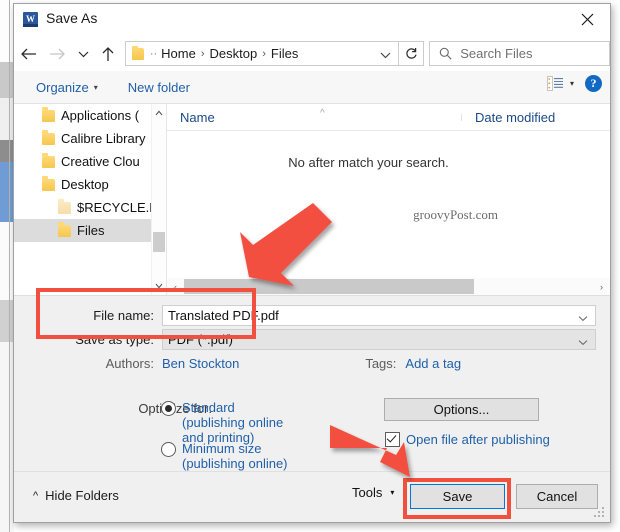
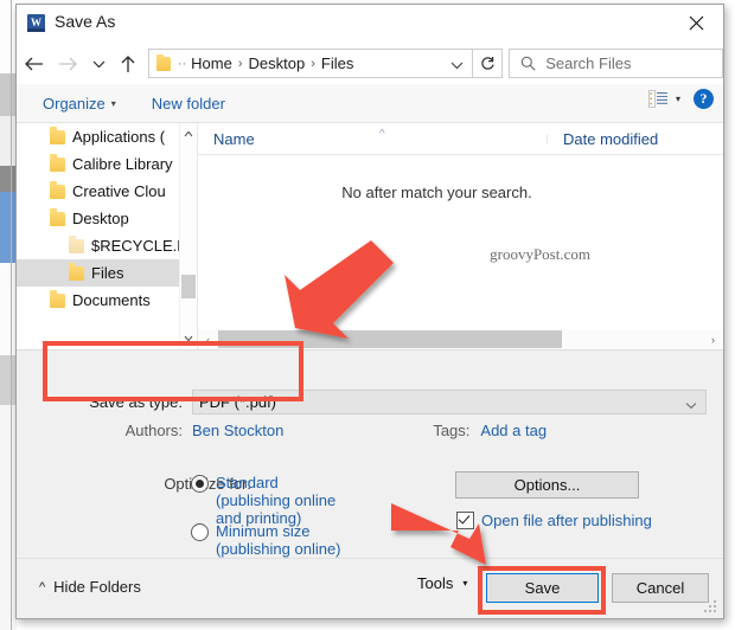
  W
  Save As
  ··
  Home
  ›
  Desktop
  ›
  Files
  Search Files
  Organize
  ▾
  New folder
  ▾
  ?
  Applications (
  Calibre Library
  Creative Clou
  Desktop
  $RECYCLE.
  Files
+ Documents
  Name
  ^
  Date modified
  No after match your search.
  groovyPost.com
  ‹
  ›
- File name:
- Translated PDF.pdf
  Save as type:
  PDF (*.pdf)
  Authors:
  Ben Stockton
  Tags:
  Add a tag
  Optze for:
  Standard (publishing online and printing)
  Minimum size (publishing online)
  Options...
  Open file after publishing
  ^
  Hide Folders
  Tools
  ▾
  Save
  Cancel
